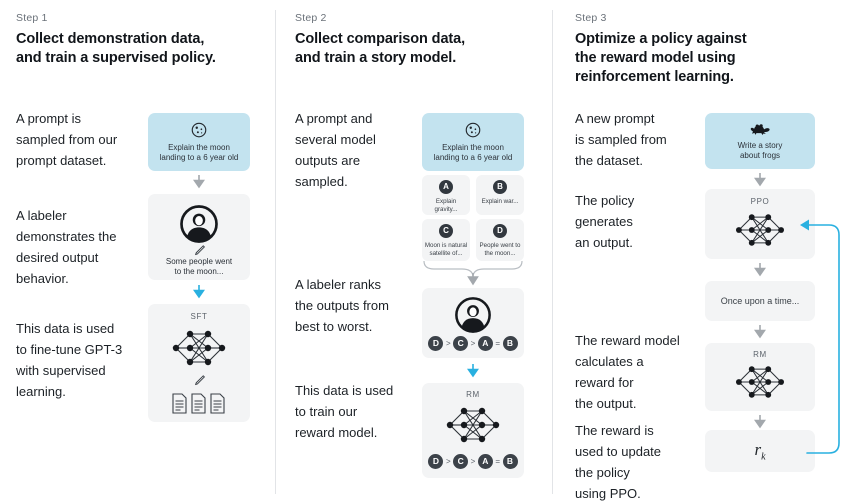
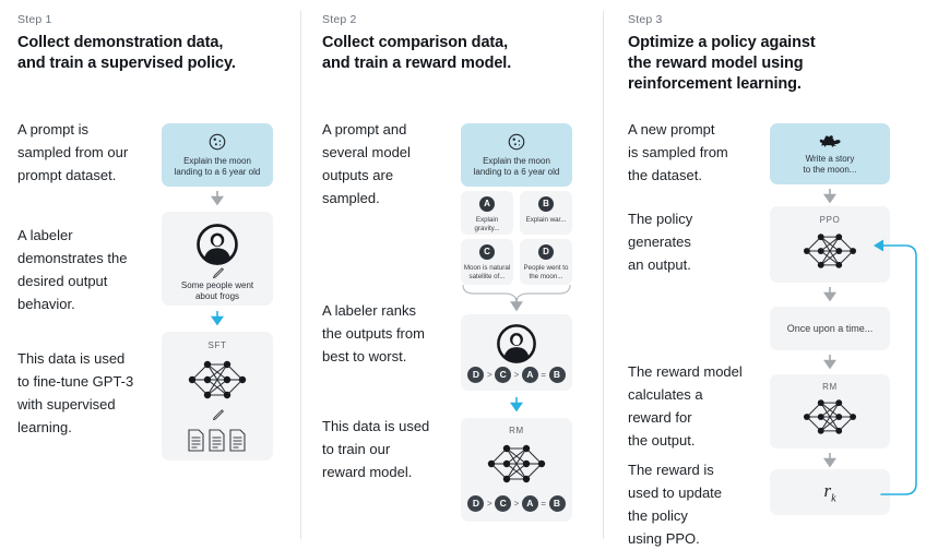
  Step 1
  Collect demonstration data,
  and train a supervised policy.
  A prompt is
  sampled from our
  prompt dataset.
  A labeler
  demonstrates the
  desired output
  behavior.
  This data is used
  to fine-tune GPT-3
  with supervised
  learning.
  Explain the moon
  landing to a 6 year old
  Some people went
- to the moon...
+ about frogs
  SFT
  Step 2
  Collect comparison data,
- and train a story model.
+ and train a reward model.
  A prompt and
  several model
  outputs are
  sampled.
  A labeler ranks
  the outputs from
  best to worst.
  This data is used
  to train our
  reward model.
  Explain the moon
  landing to a 6 year old
  A
  B
  C
  D
  D > C > A = B
  RM
  D > C > A = B
  Step 3
  Optimize a policy against
  the reward model using
  reinforcement learning.
  A new prompt
  is sampled from
  the dataset.
  The policy
  generates
  an output.
  The reward model
  calculates a
  reward for
  the output.
  The reward is
  used to update
  the policy
  using PPO.
  Write a story
- about frogs
+ to the moon...
  PPO
  Once upon a time...
  RM
  rk
